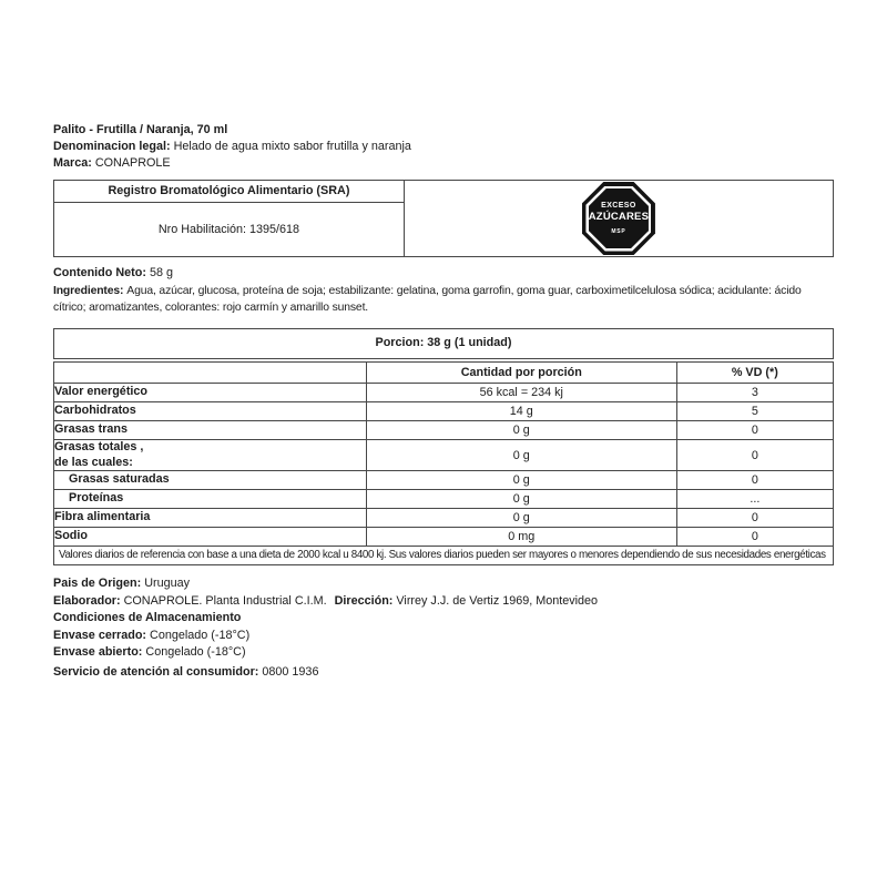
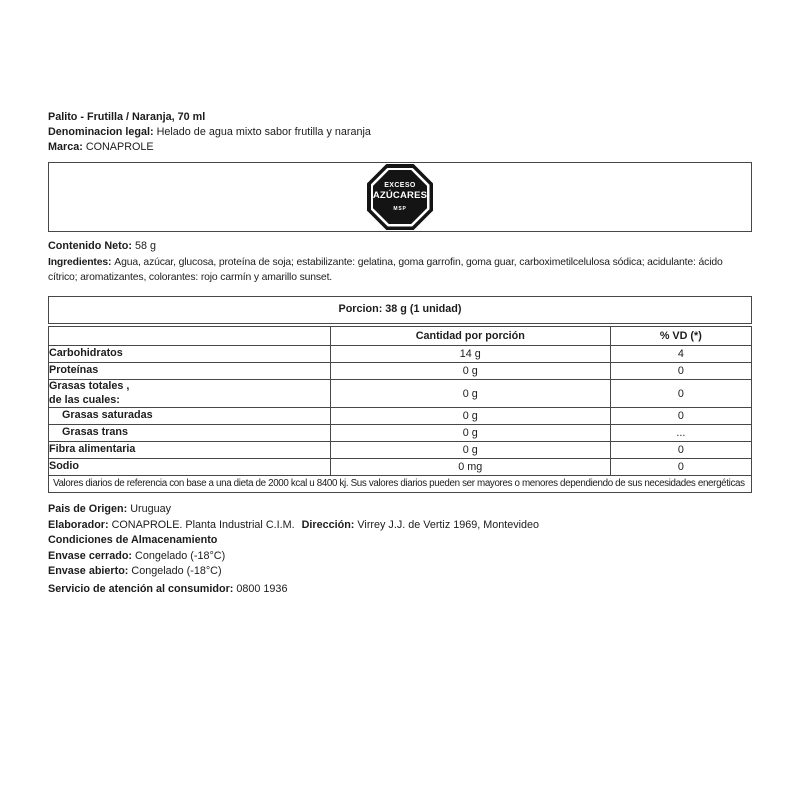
  Palito - Frutilla / Naranja, 70 ml
  Denominacion legal: Helado de agua mixto sabor frutilla y naranja
  Marca: CONAPROLE
- Registro Bromatológico Alimentario (SRA)
- Nro Habilitación: 1395/618
  AZÚCARES
  Contenido Neto: 58 g
  Ingredientes: Agua, azúcar, glucosa, proteína de soja; estabilizante: gelatina, goma garrofin, goma guar, carboximetilcelulosa sódica; acidulante: ácido cítrico; aromatizantes, colorantes: rojo carmín y amarillo sunset.
  Porcion: 38 g (1 unidad)
  	Cantidad por porción	% VD (*)
- Valor energético	56 kcal = 234 kj	3
- Carbohidratos	14 g	5
+ Carbohidratos	14 g	4
- Grasas trans	0 g	0
+ Proteínas	0 g	0
  Grasas totales , de las cuales:	0 g	0
  Grasas saturadas	0 g	0
- Proteínas	0 g	...
+ Grasas trans	0 g	...
  Fibra alimentaria	0 g	0
  Sodio	0 mg	0
  Valores diarios de referencia con base a una dieta de 2000 kcal u 8400 kj. Sus valores diarios pueden ser mayores o menores dependiendo de sus necesidades energéticas
  Pais de Origen: Uruguay
  Elaborador: CONAPROLE. Planta Industrial C.I.M. Dirección: Virrey J.J. de Vertiz 1969, Montevideo
  Condiciones de Almacenamiento
  Envase cerrado: Congelado (-18°C)
  Envase abierto: Congelado (-18°C)
  Servicio de atención al consumidor: 0800 1936
